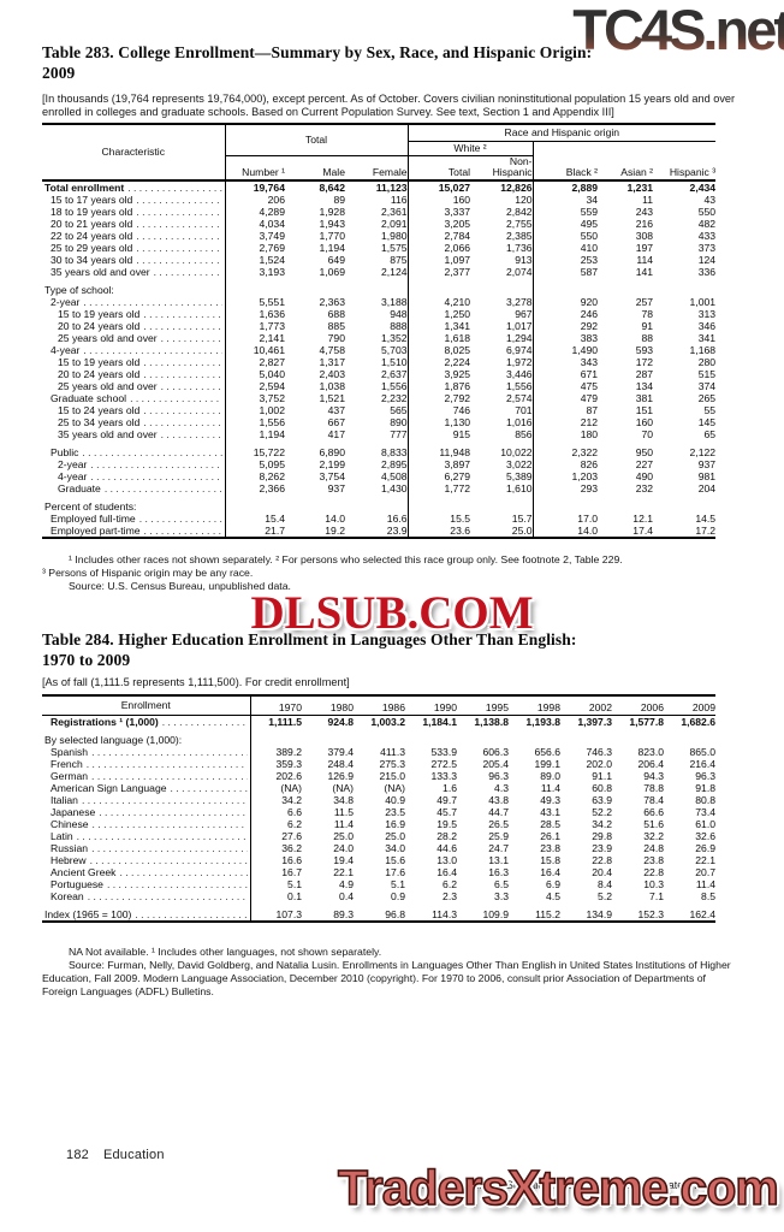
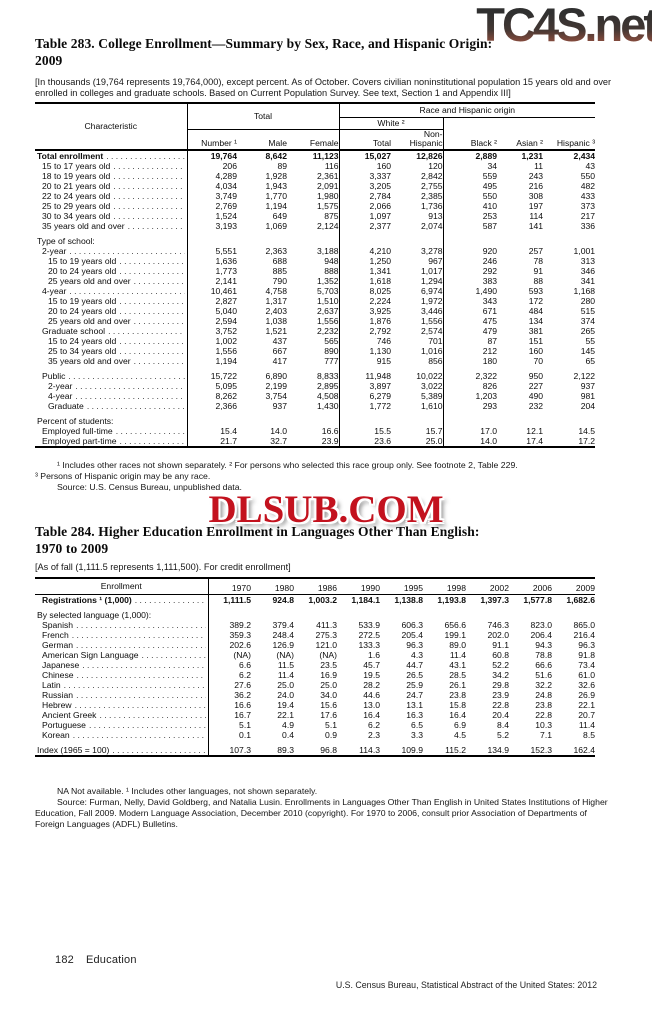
  TC4S.net
  DLSUB.COM
- TradersXtreme.com
  Table 283. College Enrollment—Summary by Sex, Race, and Hispanic Orig
  2009
  [In thousands (19,764 represents 19,764,000), except percent. As of October. Covers civilian noninstitutional population 15 years old and over enrolled in colleges and graduate schools. Based on Current Population Survey. See text, Section 1 and Appendix III]
  Characteristic	Total	Race and Hispanic origin
  White ²	Black ²	Asian ²	Hispanic ³
  Number ¹	Male	Female	Total	Non-Hispanic
  Total enrollment	19,764	8,642	11,123	15,027	12,826	2,889	1,231	2,434
  15 to 17 years old	206	89	116	160	120	34	11	43
  18 to 19 years old	4,289	1,928	2,361	3,337	2,842	559	243	550
  20 to 21 years old	4,034	1,943	2,091	3,205	2,755	495	216	482
  22 to 24 years old	3,749	1,770	1,980	2,784	2,385	550	308	433
  25 to 29 years old	2,769	1,194	1,575	2,066	1,736	410	197	373
- 30 to 34 years old	1,524	649	875	1,097	913	253	114	124
+ 30 to 34 years old	1,524	649	875	1,097	913	253	114	217
  35 years old and over	3,193	1,069	2,124	2,377	2,074	587	141	336
  Type of school:
  2-year	5,551	2,363	3,188	4,210	3,278	920	257	1,001
  15 to 19 years old	1,636	688	948	1,250	967	246	78	313
  20 to 24 years old	1,773	885	888	1,341	1,017	292	91	346
  25 years old and over	2,141	790	1,352	1,618	1,294	383	88	341
  4-year	10,461	4,758	5,703	8,025	6,974	1,490	593	1,168
  15 to 19 years old	2,827	1,317	1,510	2,224	1,972	343	172	280
- 20 to 24 years old	5,040	2,403	2,637	3,925	3,446	671	287	515
+ 20 to 24 years old	5,040	2,403	2,637	3,925	3,446	671	484	515
  25 years old and over	2,594	1,038	1,556	1,876	1,556	475	134	374
  Graduate school	3,752	1,521	2,232	2,792	2,574	479	381	265
  15 to 24 years old	1,002	437	565	746	701	87	151	55
  25 to 34 years old	1,556	667	890	1,130	1,016	212	160	145
  35 years old and over	1,194	417	777	915	856	180	70	65
  Public	15,722	6,890	8,833	11,948	10,022	2,322	950	2,122
  2-year	5,095	2,199	2,895	3,897	3,022	826	227	937
  4-year	8,262	3,754	4,508	6,279	5,389	1,203	490	981
  Graduate	2,366	937	1,430	1,772	1,610	293	232	204
  Percent of students:
  Employed full-time	15.4	14.0	16.6	15.5	15.7	17.0	12.1	14.5
- Employed part-time	21.7	19.2	23.9	23.6	25.0	14.0	17.4	17.2
+ Employed part-time	21.7	32.7	23.9	23.6	25.0	14.0	17.4	17.2
  ¹ Includes other races not shown separately. ² For persons who selected this race group only. See footnote 2, Table 229.
  ³ Persons of Hispanic origin may be any race.
  Source: U.S. Census Bureau, unpublished data.
  Table 284. Higher Education Enrollment in Languages Other Than English:
  1970 to 2009
  [As of fall (1,111.5 represents 1,111,500). For credit enrollment]
  Enrollment	1970	1980	1986	1990	1995	1998	2002	2006	2009
  Registrations ¹ (1,000)	1,111.5	924.8	1,003.2	1,184.1	1,138.8	1,193.8	1,397.3	1,577.8	1,682.6
  By selected language (1,000):
  Spanish	389.2	379.4	411.3	533.9	606.3	656.6	746.3	823.0	865.0
  French	359.3	248.4	275.3	272.5	205.4	199.1	202.0	206.4	216.4
- German	202.6	126.9	215.0	133.3	96.3	89.0	91.1	94.3	96.3
+ German	202.6	126.9	121.0	133.3	96.3	89.0	91.1	94.3	96.3
  American Sign Language	(NA)	(NA)	(NA)	1.6	4.3	11.4	60.8	78.8	91.8
- Italian	34.2	34.8	40.9	49.7	43.8	49.3	63.9	78.4	80.8
  Japanese	6.6	11.5	23.5	45.7	44.7	43.1	52.2	66.6	73.4
  Chinese	6.2	11.4	16.9	19.5	26.5	28.5	34.2	51.6	61.0
  Latin	27.6	25.0	25.0	28.2	25.9	26.1	29.8	32.2	32.6
  Russian	36.2	24.0	34.0	44.6	24.7	23.8	23.9	24.8	26.9
  Hebrew	16.6	19.4	15.6	13.0	13.1	15.8	22.8	23.8	22.1
  Ancient Greek	16.7	22.1	17.6	16.4	16.3	16.4	20.4	22.8	20.7
  Portuguese	5.1	4.9	5.1	6.2	6.5	6.9	8.4	10.3	11.4
  Korean	0.1	0.4	0.9	2.3	3.3	4.5	5.2	7.1	8.5
  Index (1965 = 100)	107.3	89.3	96.8	114.3	109.9	115.2	134.9	152.3	162.4
  NA Not available. ¹ Includes other languages, not shown separately.
  Source: Furman, Nelly, David Goldberg, and Natalia Lusin. Enrollments in Languages Other Than English in United States Institutions of Higher Education, Fall 2009. Modern Language Association, December 2010 (copyright). For 1970 to 2006, consult prior Association of Departments of Foreign Languages (ADFL) Bulletins.
  182 Education
  U.S. Census Bureau, Statistical Abstract of the United States: 2012
